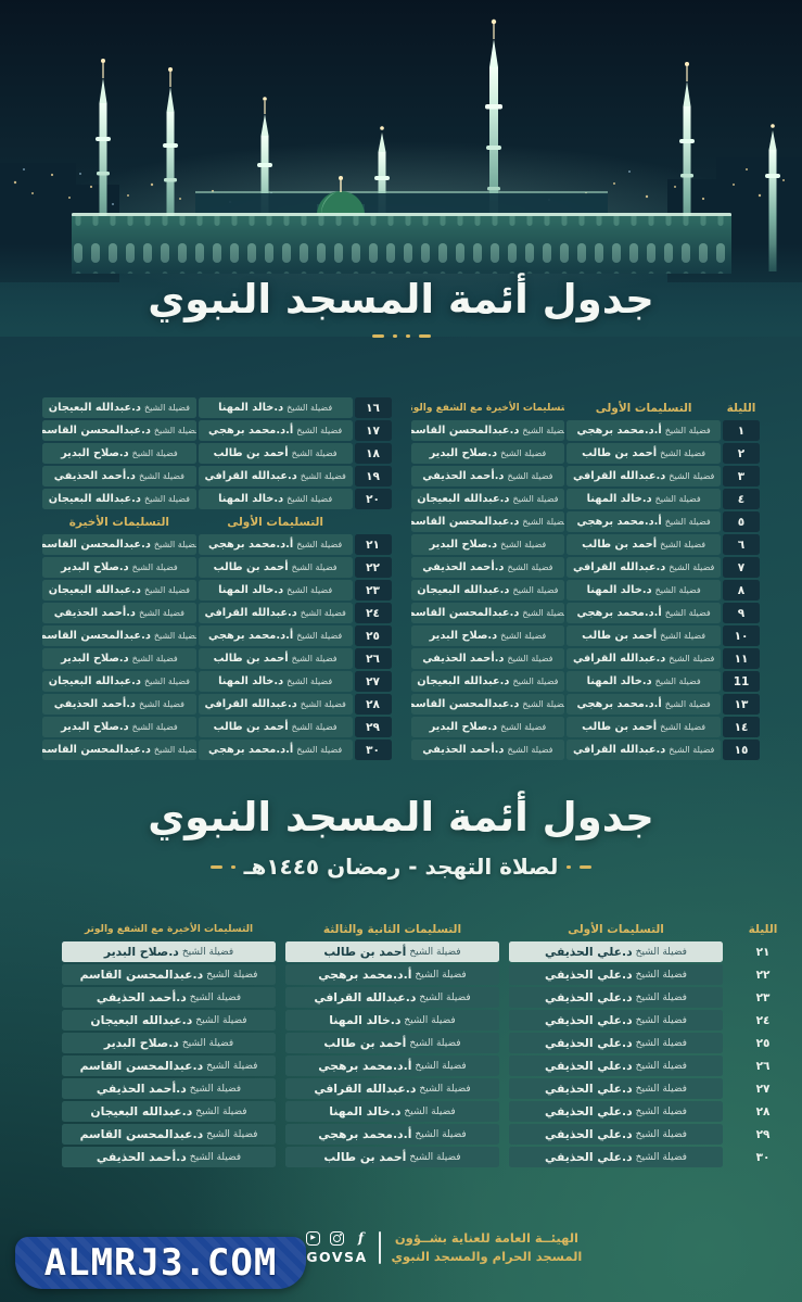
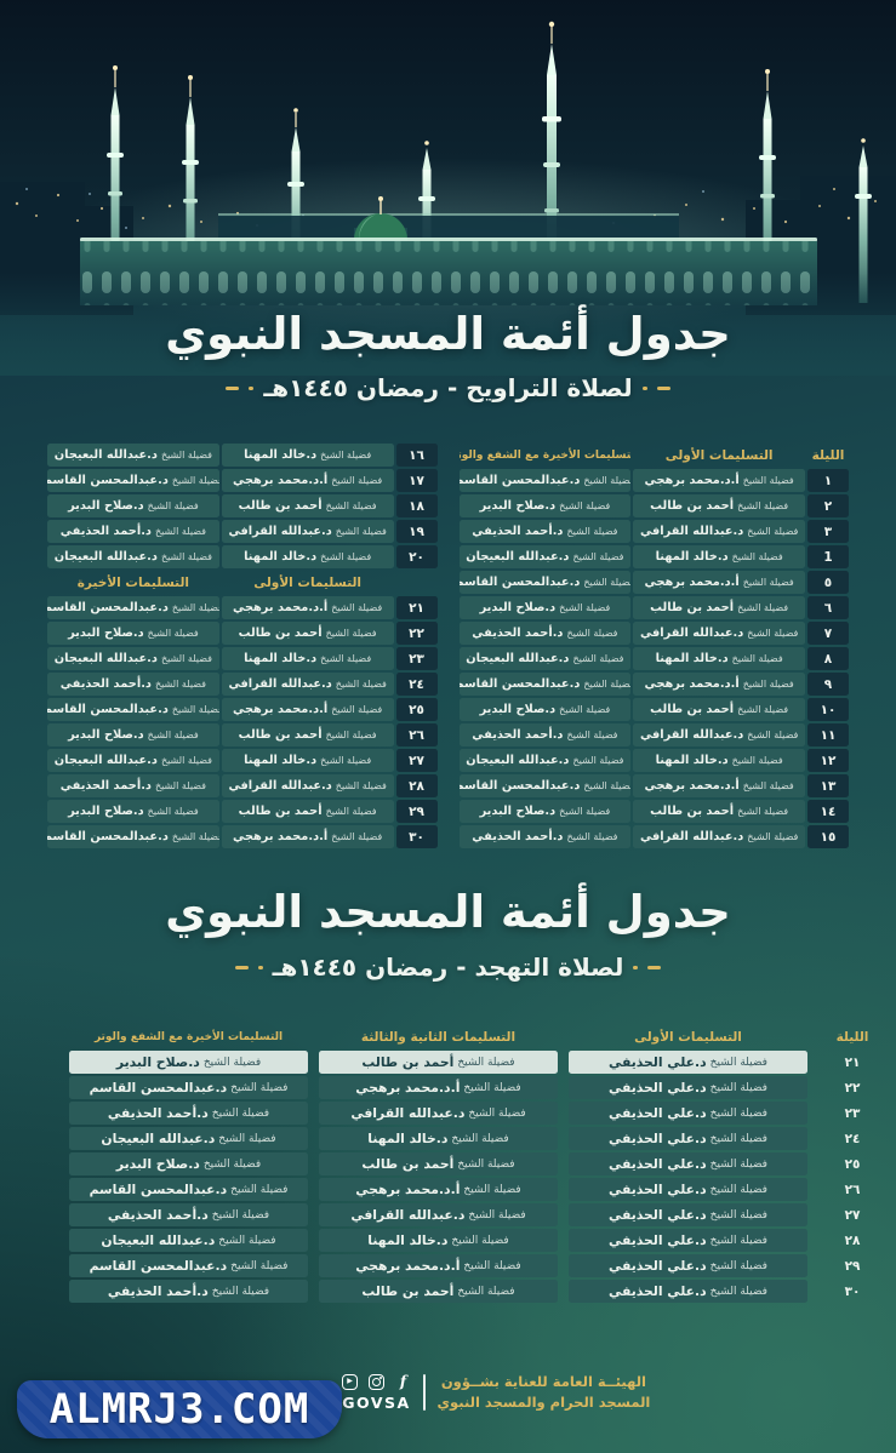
  جدول أئمة المسجد النبوي
+ لصلاة التراويح - رمضان ١٤٤٥هـ
  الليلة
  التسليمات الأولى
  تسليمات الأخيرة مع الشفع والوت
  ١
  فضيلة الشيخ
  أ.د.محمد برهجي
  ضيلة الشيخ
  د.عبدالمحسن القاسم
  ٢
  فضيلة الشيخ
  أحمد بن طالب
  فضيلة الشيخ
  د.صلاح البدير
  ٣
  فضيلة الشيخ
  د.عبدالله القرافي
  فضيلة الشيخ
  د.أحمد الحذيفي
- ٤
+ 1
  فضيلة الشيخ
  د.خالد المهنا
  فضيلة الشيخ
  د.عبدالله البعيجان
  ٥
  فضيلة الشيخ
  أ.د.محمد برهجي
  ضيلة الشيخ
  د.عبدالمحسن القاسم
  ٦
  فضيلة الشيخ
  أحمد بن طالب
  فضيلة الشيخ
  د.صلاح البدير
  ٧
  فضيلة الشيخ
  د.عبدالله القرافي
  فضيلة الشيخ
  د.أحمد الحذيفي
  ٨
  فضيلة الشيخ
  د.خالد المهنا
  فضيلة الشيخ
  د.عبدالله البعيجان
  ٩
  فضيلة الشيخ
  أ.د.محمد برهجي
  ضيلة الشيخ
  د.عبدالمحسن القاسم
  ١٠
  فضيلة الشيخ
  أحمد بن طالب
  فضيلة الشيخ
  د.صلاح البدير
  ١١
  فضيلة الشيخ
  د.عبدالله القرافي
  فضيلة الشيخ
  د.أحمد الحذيفي
- 11
+ ١٢
  فضيلة الشيخ
  د.خالد المهنا
  فضيلة الشيخ
  د.عبدالله البعيجان
  ١٣
  فضيلة الشيخ
  أ.د.محمد برهجي
  ضيلة الشيخ
  د.عبدالمحسن القاسم
  ١٤
  فضيلة الشيخ
  أحمد بن طالب
  فضيلة الشيخ
  د.صلاح البدير
  ١٥
  فضيلة الشيخ
  د.عبدالله القرافي
  فضيلة الشيخ
  د.أحمد الحذيفي
  ١٦
  فضيلة الشيخ
  د.خالد المهنا
  فضيلة الشيخ
  د.عبدالله البعيجان
  ١٧
  فضيلة الشيخ
  أ.د.محمد برهجي
  ضيلة الشيخ
  د.عبدالمحسن القاسم
  ١٨
  فضيلة الشيخ
  أحمد بن طالب
  فضيلة الشيخ
  د.صلاح البدير
  ١٩
  فضيلة الشيخ
  د.عبدالله القرافي
  فضيلة الشيخ
  د.أحمد الحذيفي
  ٢٠
  فضيلة الشيخ
  د.خالد المهنا
  فضيلة الشيخ
  د.عبدالله البعيجان
  التسليمات الأولى
  التسليمات الأخيرة
  ٢١
  فضيلة الشيخ
  أ.د.محمد برهجي
  ضيلة الشيخ
  د.عبدالمحسن القاسم
  ٢٢
  فضيلة الشيخ
  أحمد بن طالب
  فضيلة الشيخ
  د.صلاح البدير
  ٢٣
  فضيلة الشيخ
  د.خالد المهنا
  فضيلة الشيخ
  د.عبدالله البعيجان
  ٢٤
  فضيلة الشيخ
  د.عبدالله القرافي
  فضيلة الشيخ
  د.أحمد الحذيفي
  ٢٥
  فضيلة الشيخ
  أ.د.محمد برهجي
  ضيلة الشيخ
  د.عبدالمحسن القاسم
  ٢٦
  فضيلة الشيخ
  أحمد بن طالب
  فضيلة الشيخ
  د.صلاح البدير
  ٢٧
  فضيلة الشيخ
  د.خالد المهنا
  فضيلة الشيخ
  د.عبدالله البعيجان
  ٢٨
  فضيلة الشيخ
  د.عبدالله القرافي
  فضيلة الشيخ
  د.أحمد الحذيفي
  ٢٩
  فضيلة الشيخ
  أحمد بن طالب
  فضيلة الشيخ
  د.صلاح البدير
  ٣٠
  فضيلة الشيخ
  أ.د.محمد برهجي
  ضيلة الشيخ
  د.عبدالمحسن القاسم
  جدول أئمة المسجد النبوي
  لصلاة التهجد - رمضان ١٤٤٥هـ
  الليلة
  التسليمات الأولى
  التسليمات الثانية والثالثة
  التسليمات الأخيرة مع الشفع والوتر
  ٢١
  فضيلة الشيخ
  د.علي الحذيفي
  فضيلة الشيخ
  أحمد بن طالب
  فضيلة الشيخ
  د.صلاح البدير
  ٢٢
  فضيلة الشيخ
  د.علي الحذيفي
  فضيلة الشيخ
  أ.د.محمد برهجي
  فضيلة الشيخ
  د.عبدالمحسن القاسم
  ٢٣
  فضيلة الشيخ
  د.علي الحذيفي
  فضيلة الشيخ
  د.عبدالله القرافي
  فضيلة الشيخ
  د.أحمد الحذيفي
  ٢٤
  فضيلة الشيخ
  د.علي الحذيفي
  فضيلة الشيخ
  د.خالد المهنا
  فضيلة الشيخ
  د.عبدالله البعيجان
  ٢٥
  فضيلة الشيخ
  د.علي الحذيفي
  فضيلة الشيخ
  أحمد بن طالب
  فضيلة الشيخ
  د.صلاح البدير
  ٢٦
  فضيلة الشيخ
  د.علي الحذيفي
  فضيلة الشيخ
  أ.د.محمد برهجي
  فضيلة الشيخ
  د.عبدالمحسن القاسم
  ٢٧
  فضيلة الشيخ
  د.علي الحذيفي
  فضيلة الشيخ
  د.عبدالله القرافي
  فضيلة الشيخ
  د.أحمد الحذيفي
  ٢٨
  فضيلة الشيخ
  د.علي الحذيفي
  فضيلة الشيخ
  د.خالد المهنا
  فضيلة الشيخ
  د.عبدالله البعيجان
  ٢٩
  فضيلة الشيخ
  د.علي الحذيفي
  فضيلة الشيخ
  أ.د.محمد برهجي
  فضيلة الشيخ
  د.عبدالمحسن القاسم
  ٣٠
  فضيلة الشيخ
  د.علي الحذيفي
  فضيلة الشيخ
  أحمد بن طالب
  فضيلة الشيخ
  د.أحمد الحذيفي
  f
  GOVSA
  الهيئــة العامة للعناية بشــؤون
  المسجد الحرام والمسجد النبوي
